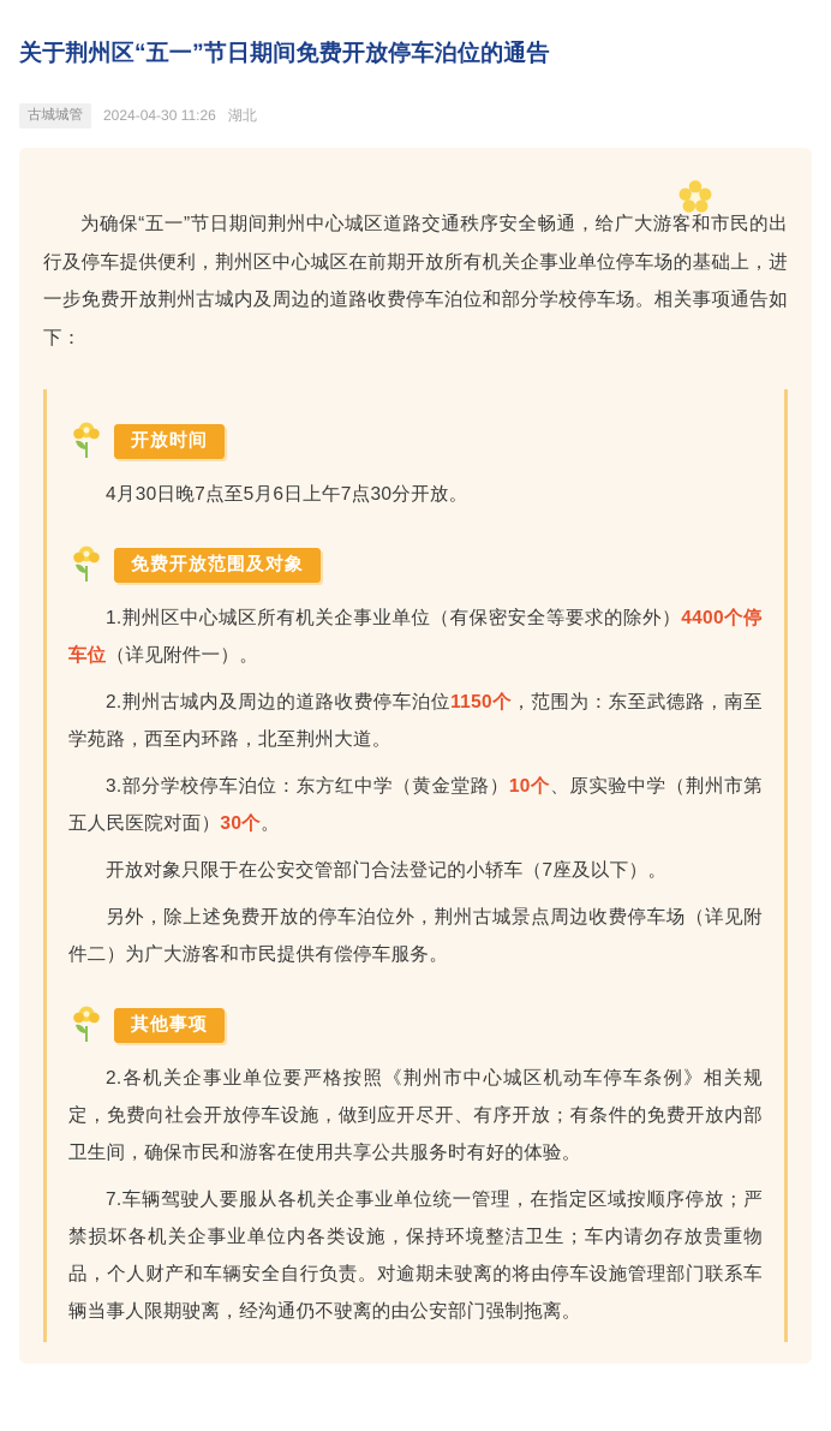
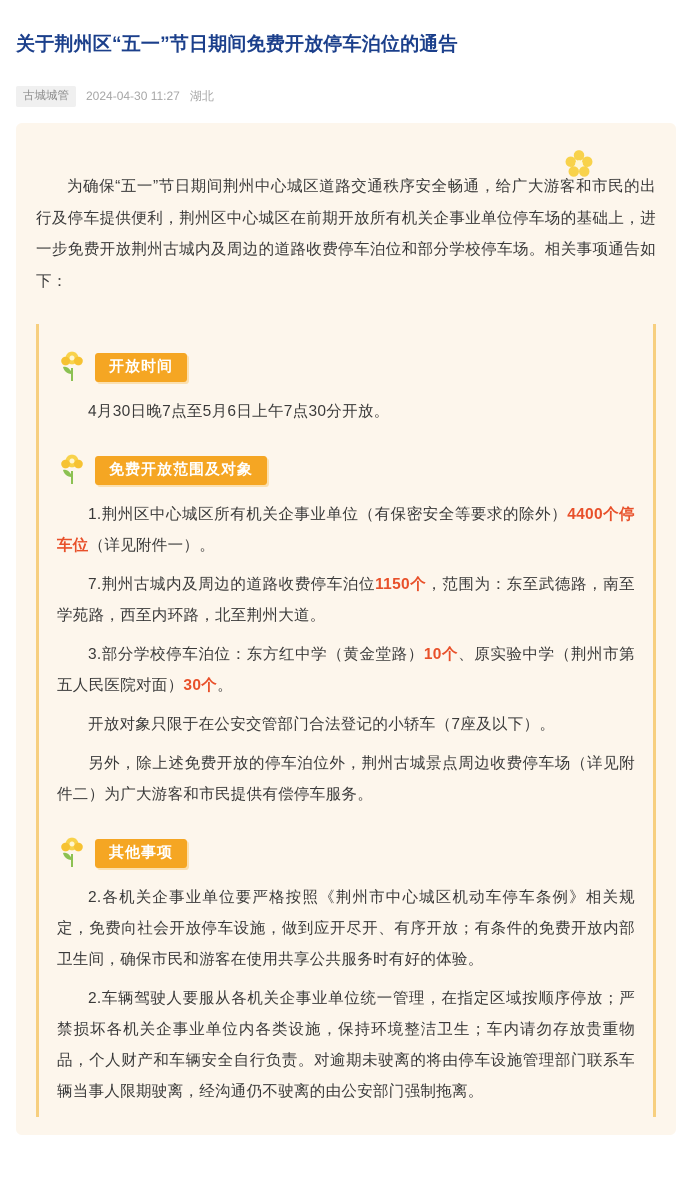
  关于荆州区“五一”节日期间免费开放停车泊位的通告
  古城城管
- 2024-04-30 11:26
+ 2024-04-30 11:27
  湖北
  为确保“五一”节日期间荆州中心城区道路交通秩序安全畅通，给广大游客和市民的出行及停车提供便利，荆州区中心城区在前期开放所有机关企事业单位停车场的基础上，进一步免费开放荆州古城内及周边的道路收费停车泊位和部分学校停车场。相关事项通告如下：
  开放时间
  4月30日晚7点至5月6日上午7点30分开放。
  免费开放范围及对象
  1.荆州区中心城区所有机关企事业单位（有保密安全等要求的除外）4400个停车位（详见附件一）。
- 2.荆州古城内及周边的道路收费停车泊位1150个，范围为：东至武德路，南至学苑路，西至内环路，北至荆州大道。
+ 7.荆州古城内及周边的道路收费停车泊位1150个，范围为：东至武德路，南至学苑路，西至内环路，北至荆州大道。
  3.部分学校停车泊位：东方红中学（黄金堂路）10个、原实验中学（荆州市第五人民医院对面）30个。
  开放对象只限于在公安交管部门合法登记的小轿车（7座及以下）。
  另外，除上述免费开放的停车泊位外，荆州古城景点周边收费停车场（详见附件二）为广大游客和市民提供有偿停车服务。
  其他事项
  2.各机关企事业单位要严格按照《荆州市中心城区机动车停车条例》相关规定，免费向社会开放停车设施，做到应开尽开、有序开放；有条件的免费开放内部卫生间，确保市民和游客在使用共享公共服务时有好的体验。
- 7.车辆驾驶人要服从各机关企事业单位统一管理，在指定区域按顺序停放；严禁损坏各机关企事业单位内各类设施，保持环境整洁卫生；车内请勿存放贵重物品，个人财产和车辆安全自行负责。对逾期未驶离的将由停车设施管理部门联系车辆当事人限期驶离，经沟通仍不驶离的由公安部门强制拖离。
+ 2.车辆驾驶人要服从各机关企事业单位统一管理，在指定区域按顺序停放；严禁损坏各机关企事业单位内各类设施，保持环境整洁卫生；车内请勿存放贵重物品，个人财产和车辆安全自行负责。对逾期未驶离的将由停车设施管理部门联系车辆当事人限期驶离，经沟通仍不驶离的由公安部门强制拖离。
